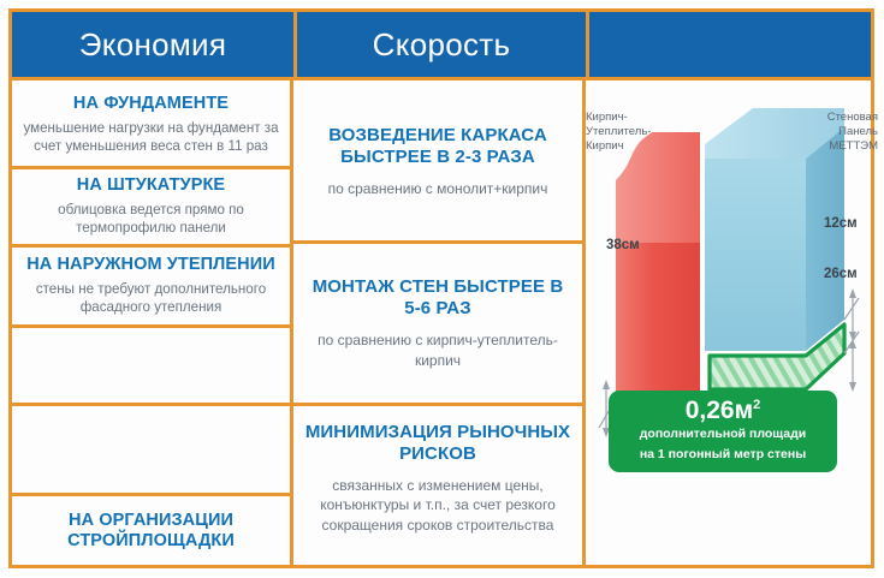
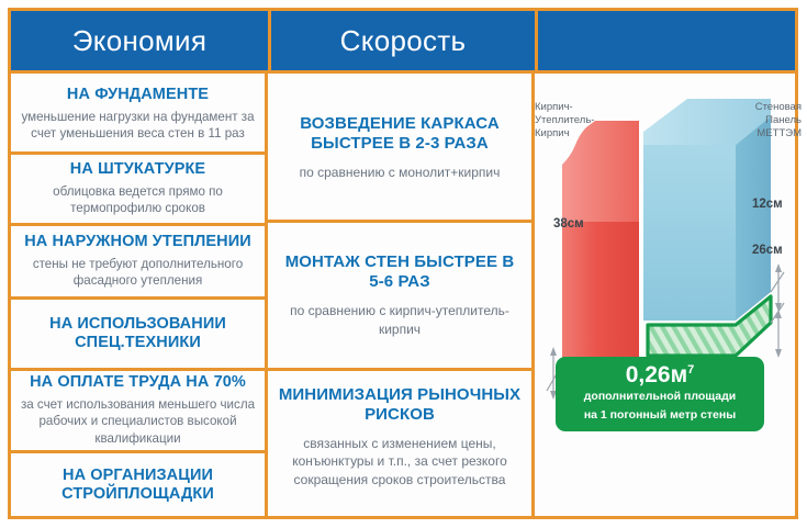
  Экономия
  Скорость
  НА ФУНДАМЕНТЕ
  уменьшение нагрузки на фундамент за счет уменьшения веса стен в 11 раз
  НА ШТУКАТУРКЕ
- облицовка ведется прямо по термопрофилю панели
+ облицовка ведется прямо по термопрофилю сроков
  НА НАРУЖНОМ УТЕПЛЕНИИ
  стены не требуют дополнительного фасадного утепления
+ НА ИСПОЛЬЗОВАНИИ СПЕЦ.ТЕХНИКИ
+ НА ОПЛАТЕ ТРУДА НА 70%
+ за счет использования меньшего числа рабочих и специалистов высокой квалификации
  НА ОРГАНИЗАЦИИ СТРОЙПЛОЩАДКИ
  ВОЗВЕДЕНИЕ КАРКАСА БЫСТРЕЕ В 2-3 РАЗА
  по сравнению с монолит+кирпич
  МОНТАЖ СТЕН БЫСТРЕЕ В 5-6 РАЗ
  по сравнению с кирпич-утеплитель-кирпич
  МИНИМИЗАЦИЯ РЫНОЧНЫХ РИСКОВ
  связанных с изменением цены, конъюнктуры и т.п., за счет резкого сокращения сроков строительства
  Кирпич-Утеплитель-Кирпич
  Стеновая Панель МЕТТЭМ
  38см
  12см
  26см
- 0,26м2
+ 0,26м7
  дополнительной площади
  на 1 погонный метр стены
